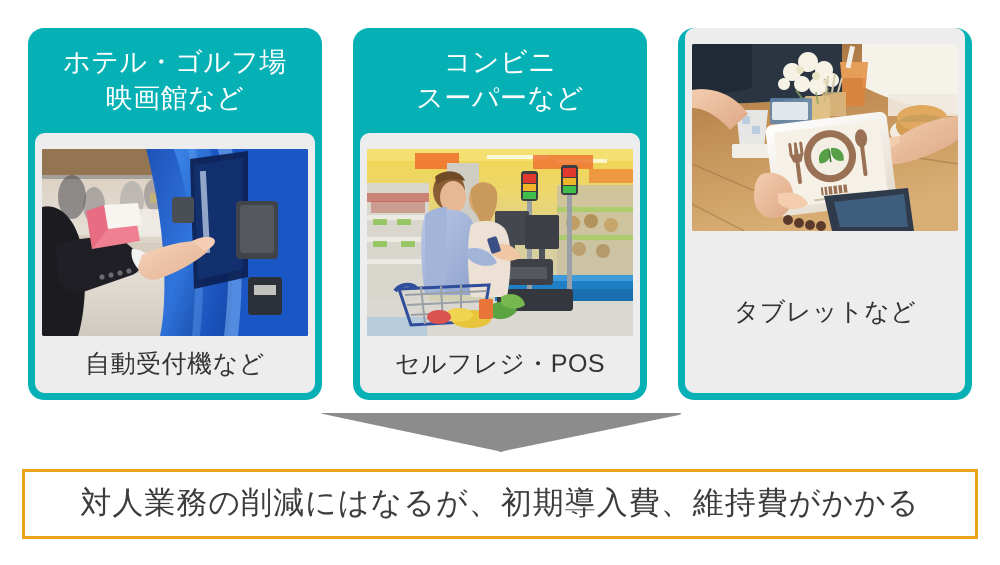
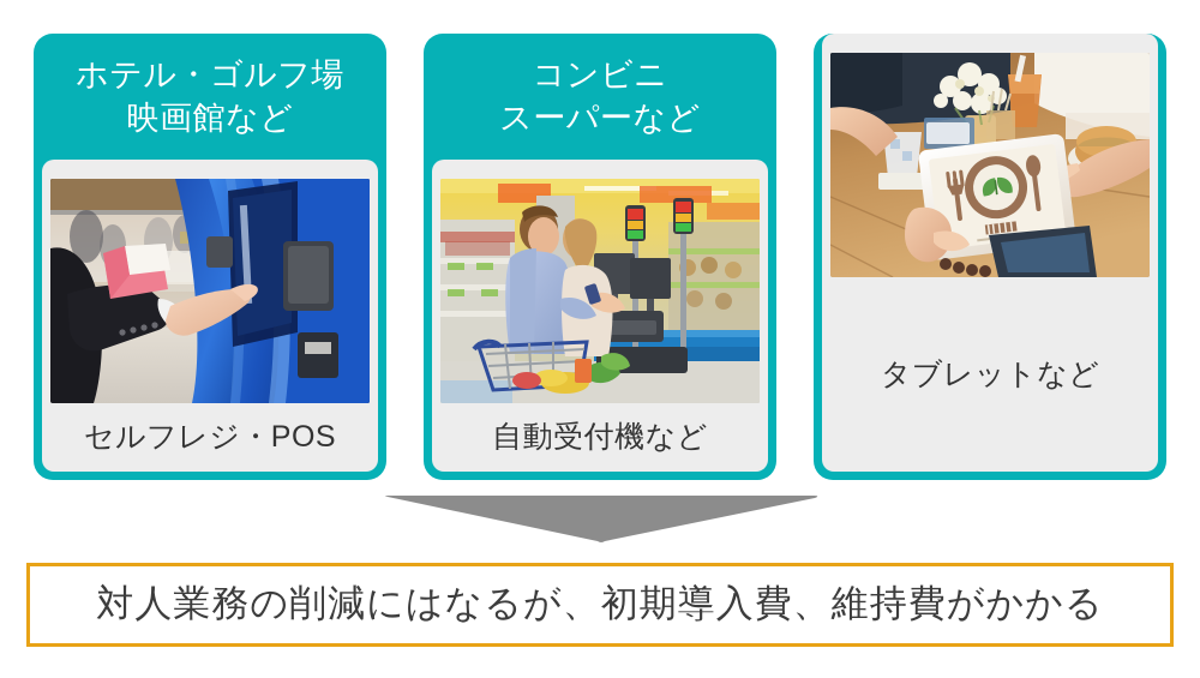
  ホテル・ゴルフ場
  映画館など
- 自動受付機など
+ セルフレジ・POS
  コンビニ
  スーパーなど
- セルフレジ・POS
+ 自動受付機など
  タブレットなど
  対人業務の削減にはなるが、初期導入費、維持費がかかる
